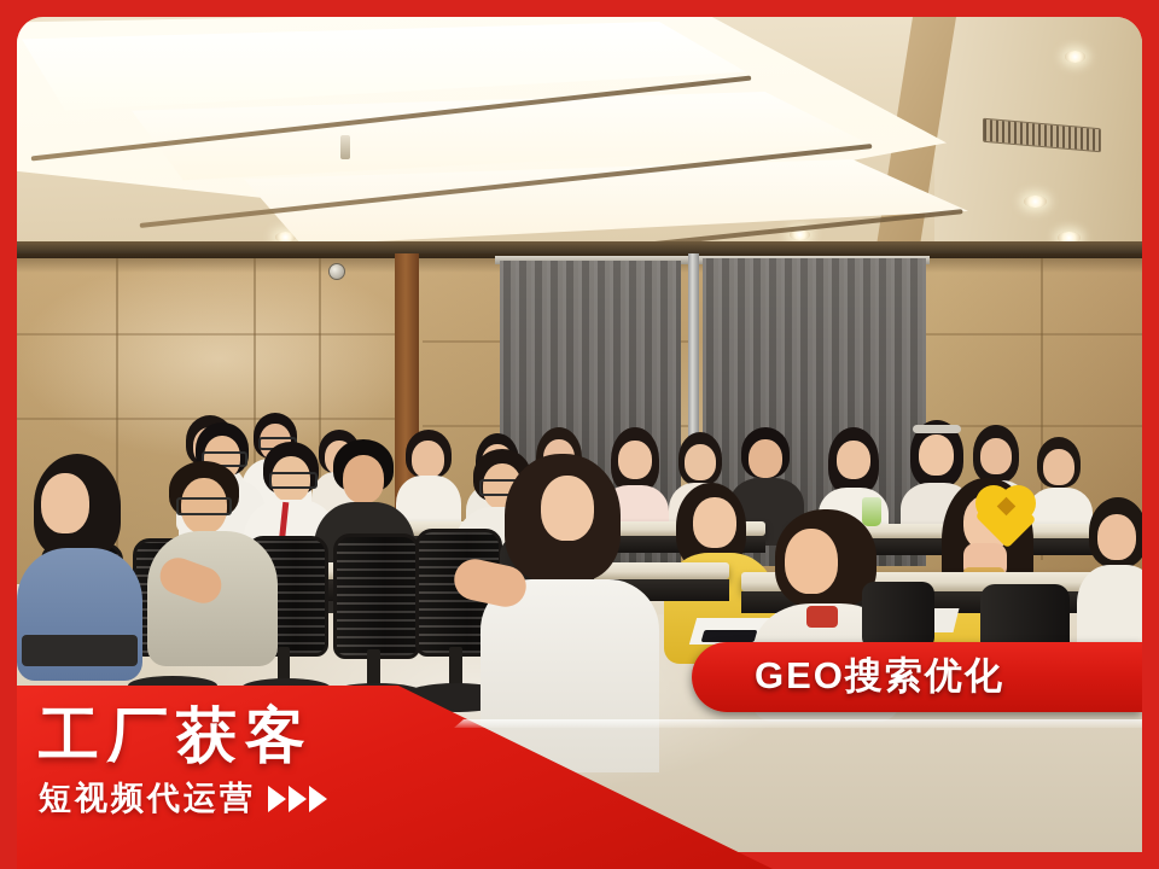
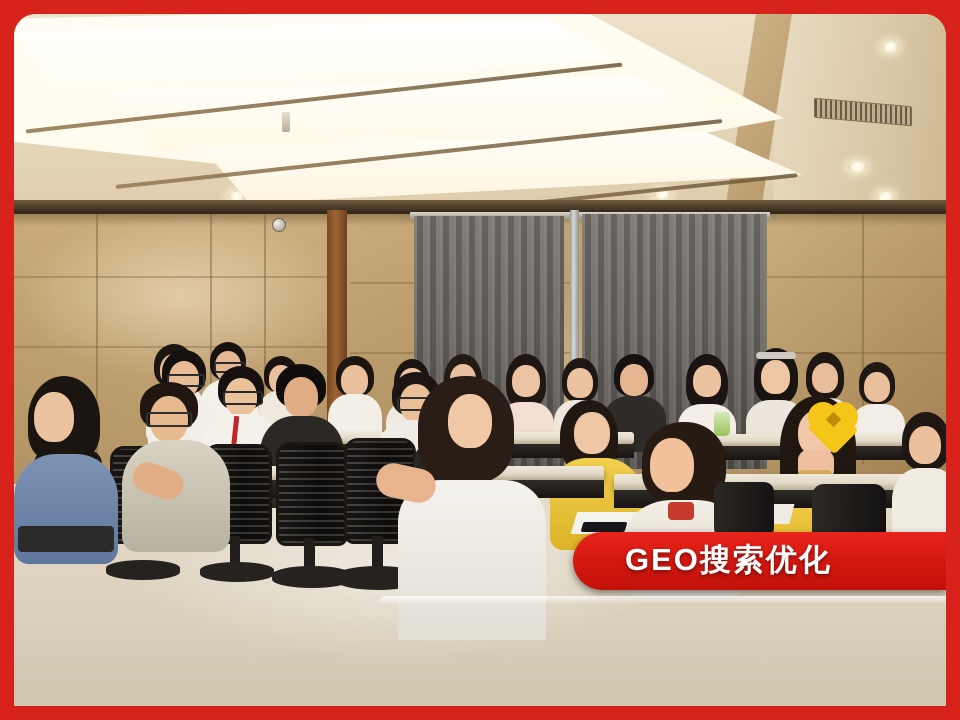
  GEO搜索优化
- 工厂获客
- 短视频代运营
